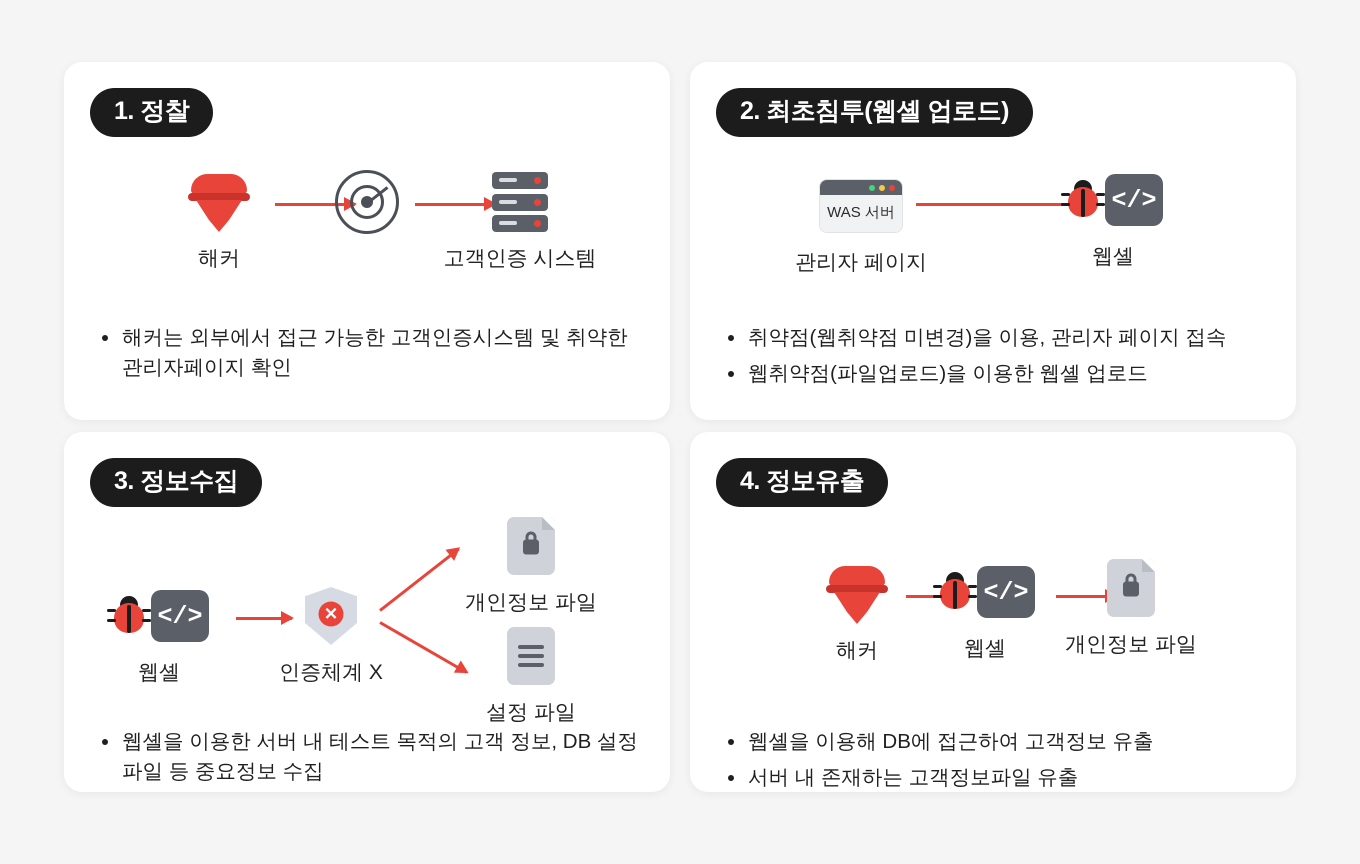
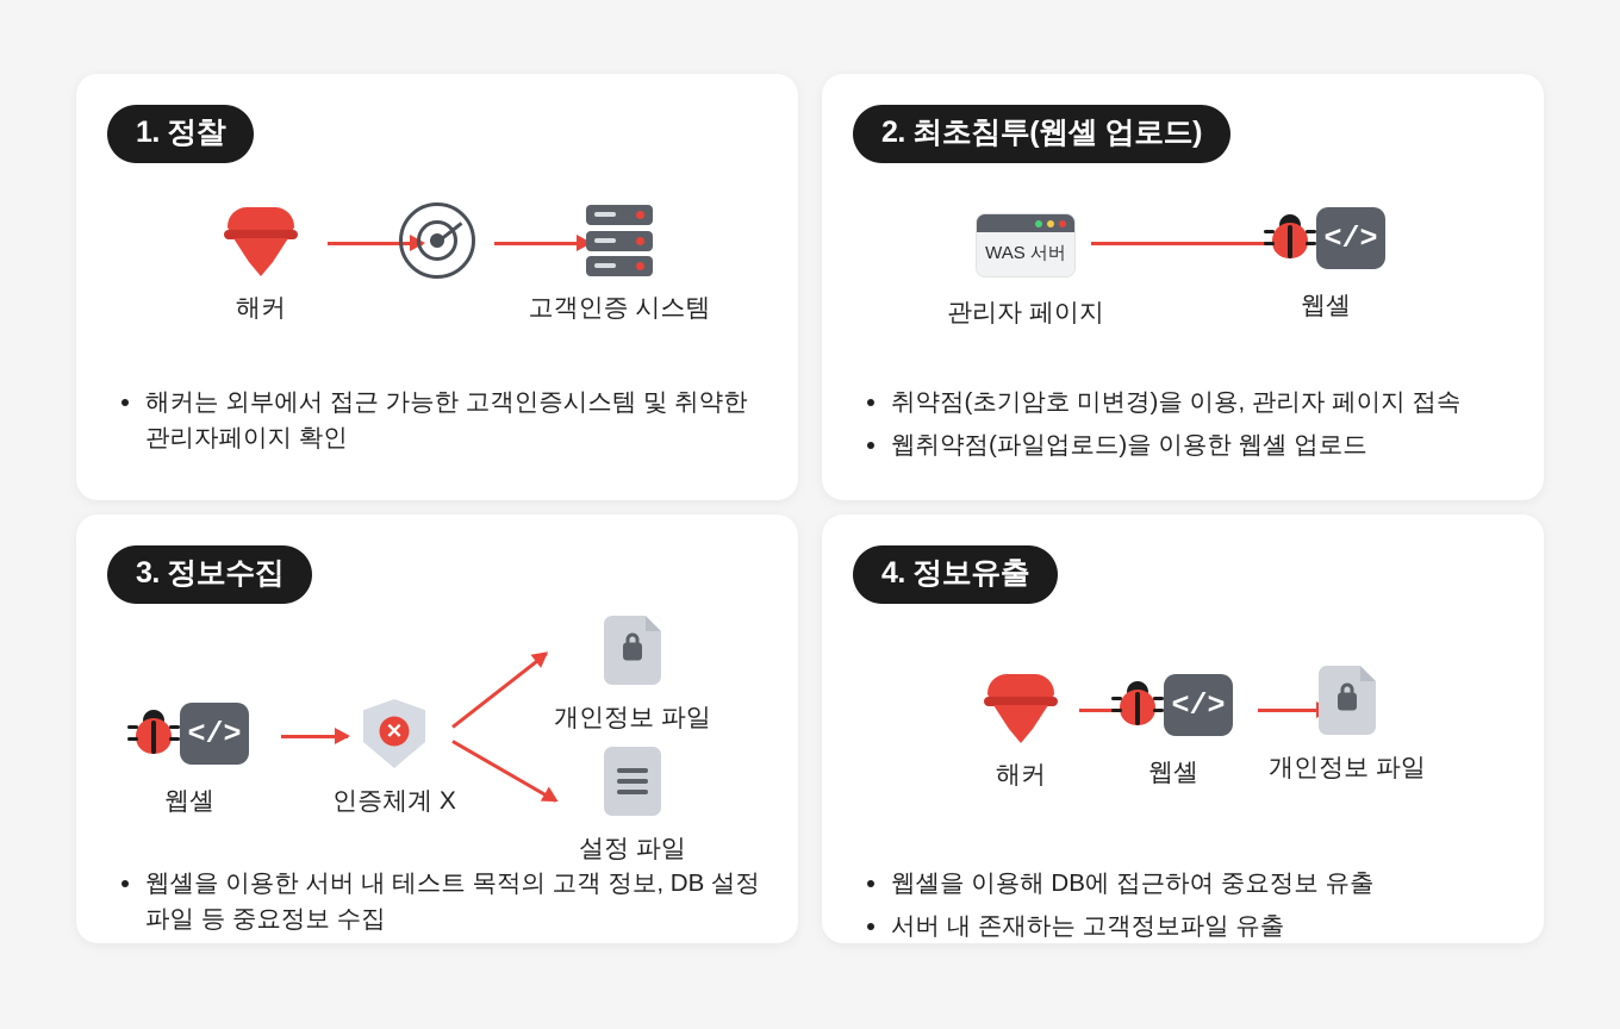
  1. 정찰
  해커
  고객인증 시스템
  해커는 외부에서 접근 가능한 고객인증시스템 및 취약한 관리자페이지 확인
  2. 최초침투(웹셸 업로드)
  WAS 서버
  관리자 페이지
  </>
  웹셸
- 취약점(웹취약점 미변경)을 이용, 관리자 페이지 접속
+ 취약점(초기암호 미변경)을 이용, 관리자 페이지 접속
  웹취약점(파일업로드)을 이용한 웹셸 업로드
  3. 정보수집
  </>
  웹셸
  ✕
  인증체계 X
  개인정보 파일
  설정 파일
  웹셸을 이용한 서버 내 테스트 목적의 고객 정보, DB 설정파일 등 중요정보 수집
  4. 정보유출
  해커
  </>
  웹셸
  개인정보 파일
- 웹셸을 이용해 DB에 접근하여 고객정보 유출
+ 웹셸을 이용해 DB에 접근하여 중요정보 유출
  서버 내 존재하는 고객정보파일 유출
